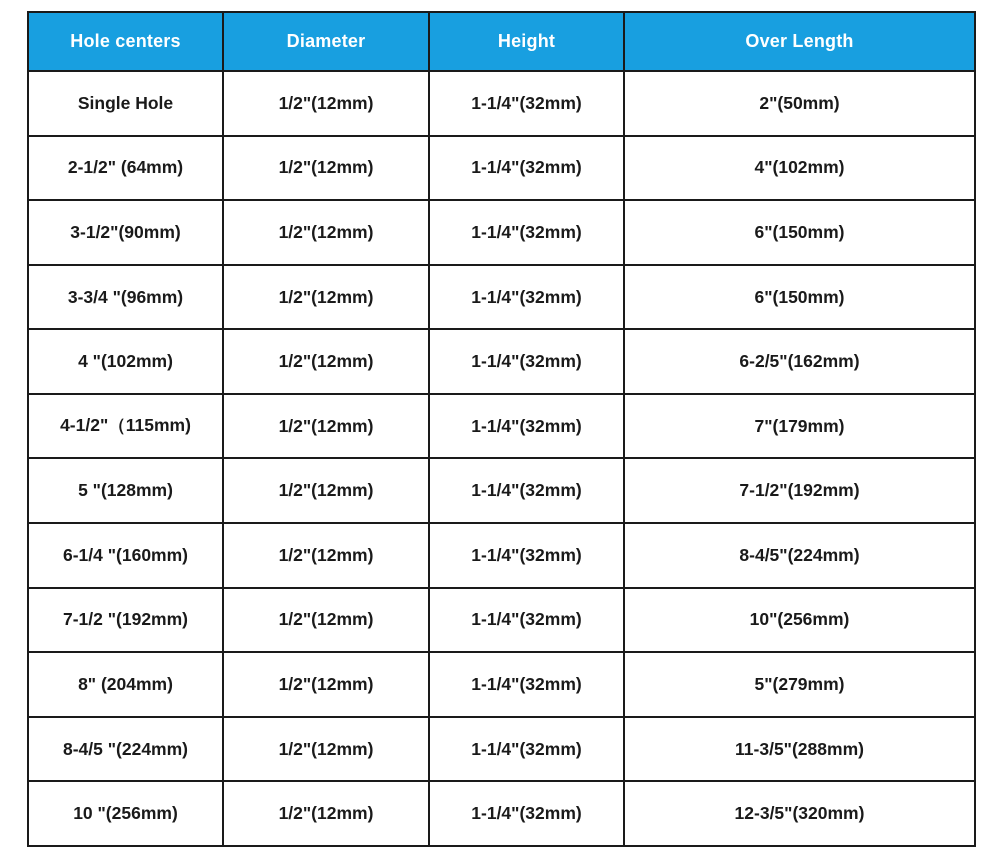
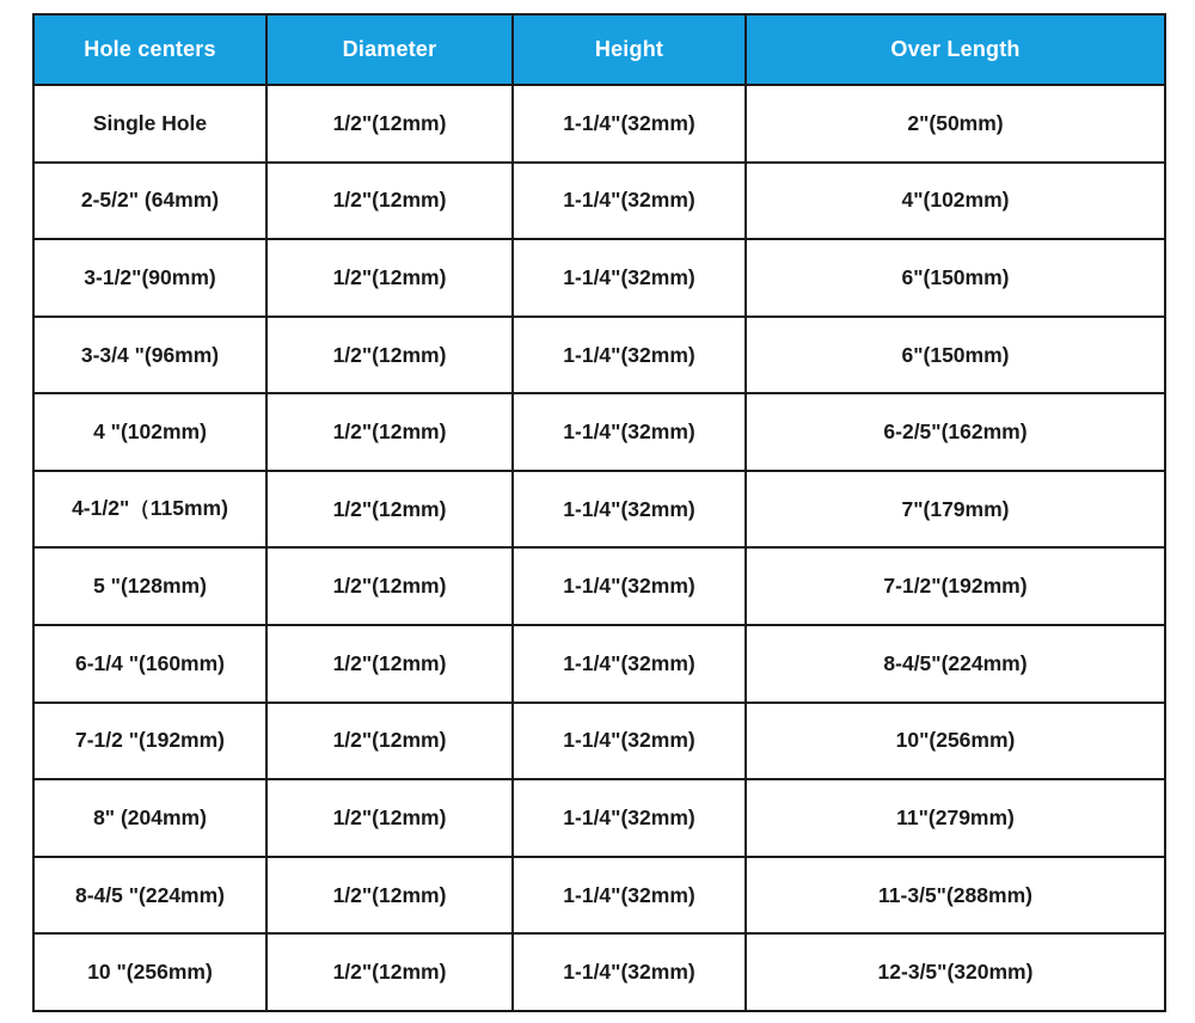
  Hole centers	Diameter	Height	Over Length
  Single Hole	1/2"(12mm)	1-1/4"(32mm)	2"(50mm)
- 2-1/2" (64mm)	1/2"(12mm)	1-1/4"(32mm)	4"(102mm)
+ 2-5/2" (64mm)	1/2"(12mm)	1-1/4"(32mm)	4"(102mm)
  3-1/2"(90mm)	1/2"(12mm)	1-1/4"(32mm)	6"(150mm)
  3-3/4 "(96mm)	1/2"(12mm)	1-1/4"(32mm)	6"(150mm)
  4 "(102mm)	1/2"(12mm)	1-1/4"(32mm)	6-2/5"(162mm)
  4-1/2"（115mm)	1/2"(12mm)	1-1/4"(32mm)	7"(179mm)
  5 "(128mm)	1/2"(12mm)	1-1/4"(32mm)	7-1/2"(192mm)
  6-1/4 "(160mm)	1/2"(12mm)	1-1/4"(32mm)	8-4/5"(224mm)
  7-1/2 "(192mm)	1/2"(12mm)	1-1/4"(32mm)	10"(256mm)
- 8" (204mm)	1/2"(12mm)	1-1/4"(32mm)	5"(279mm)
+ 8" (204mm)	1/2"(12mm)	1-1/4"(32mm)	11"(279mm)
  8-4/5 "(224mm)	1/2"(12mm)	1-1/4"(32mm)	11-3/5"(288mm)
  10 "(256mm)	1/2"(12mm)	1-1/4"(32mm)	12-3/5"(320mm)
